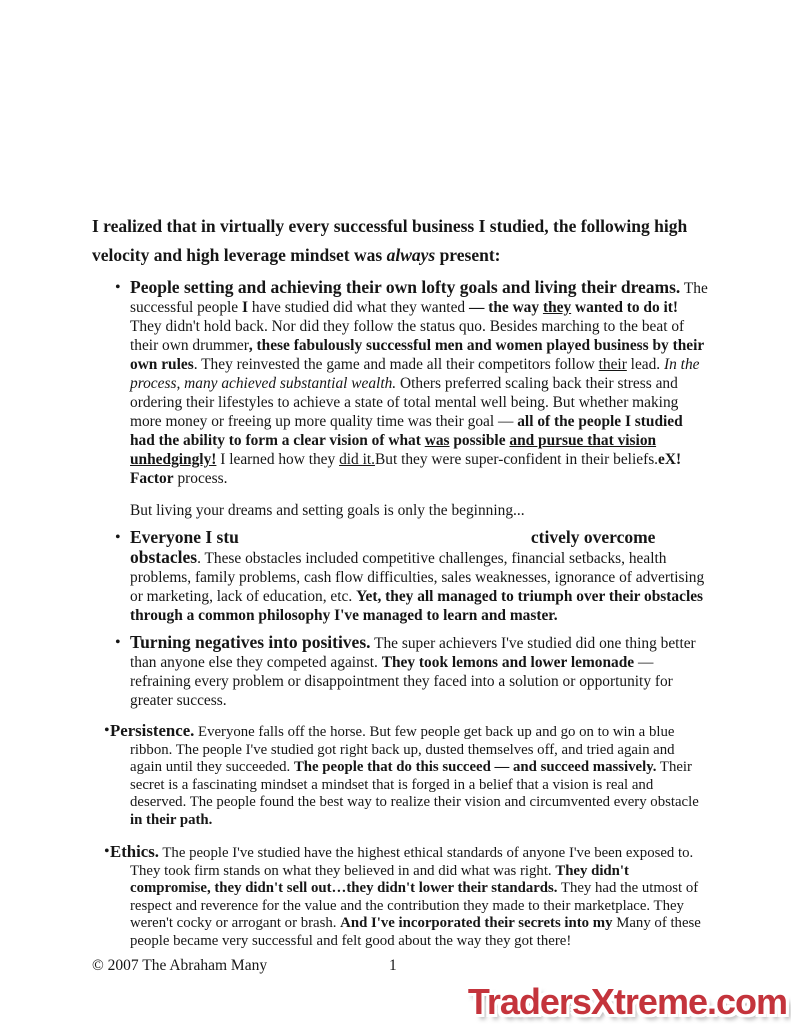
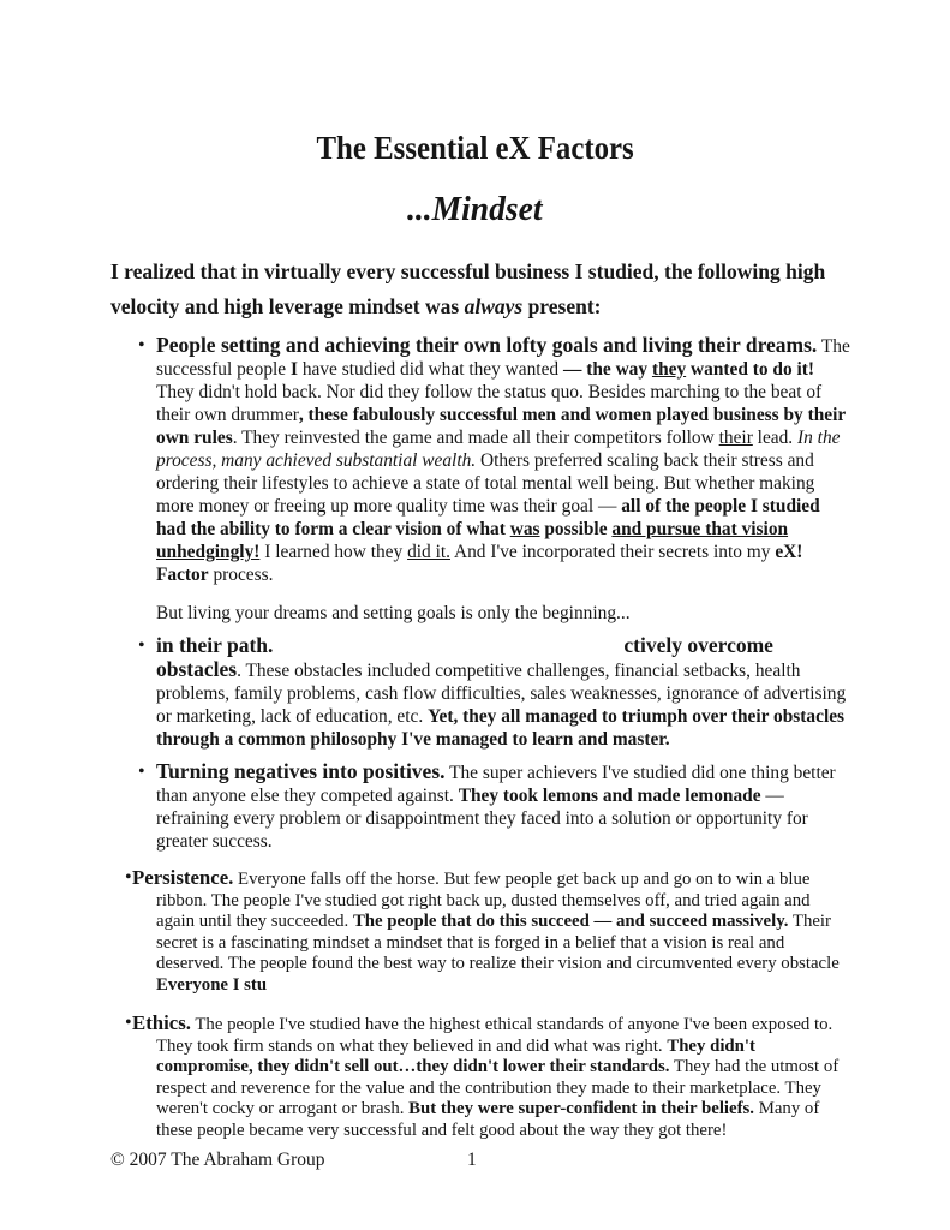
+ The Essential eX Factors
+ ...Mindset
  I realized that in virtually every successful business I studied, the following high velocity and high leverage mindset was always present:
  •
- People setting and achieving their own lofty goals and living their dreams. The successful people I have studied did what they wanted — the way they wanted to do it! They didn't hold back. Nor did they follow the status quo. Besides marching to the beat of their own drummer, these fabulously successful men and women played business by their own rules. They reinvested the game and made all their competitors follow their lead. In the process, many achieved substantial wealth. Others preferred scaling back their stress and ordering their lifestyles to achieve a state of total mental well being. But whether making more money or freeing up more quality time was their goal — all of the people I studied had the ability to form a clear vision of what was possible and pursue that vision unhedgingly! I learned how they did it.But they were super-confident in their beliefs.eX! Factor process.
+ People setting and achieving their own lofty goals and living their dreams. The successful people I have studied did what they wanted — the way they wanted to do it! They didn't hold back. Nor did they follow the status quo. Besides marching to the beat of their own drummer, these fabulously successful men and women played business by their own rules. They reinvested the game and made all their competitors follow their lead. In the process, many achieved substantial wealth. Others preferred scaling back their stress and ordering their lifestyles to achieve a state of total mental well being. But whether making more money or freeing up more quality time was their goal — all of the people I studied had the ability to form a clear vision of what was possible and pursue that vision unhedgingly! I learned how they did it. And I've incorporated their secrets into my eX! Factor process.
  But living your dreams and setting goals is only the beginning...
  •
- Everyone I stu ctively overcome obstacles. These obstacles included competitive challenges, financial setbacks, health problems, family problems, cash flow difficulties, sales weaknesses, ignorance of advertising or marketing, lack of education, etc. Yet, they all managed to triumph over their obstacles through a common philosophy I've managed to learn and master.
+ in their path. ctively overcome obstacles. These obstacles included competitive challenges, financial setbacks, health problems, family problems, cash flow difficulties, sales weaknesses, ignorance of advertising or marketing, lack of education, etc. Yet, they all managed to triumph over their obstacles through a common philosophy I've managed to learn and master.
  •
- Turning negatives into positives. The super achievers I've studied did one thing better than anyone else they competed against. They took lemons and lower lemonade — refraining every problem or disappointment they faced into a solution or opportunity for greater success.
+ Turning negatives into positives. The super achievers I've studied did one thing better than anyone else they competed against. They took lemons and made lemonade — refraining every problem or disappointment they faced into a solution or opportunity for greater success.
  •
- Persistence. Everyone falls off the horse. But few people get back up and go on to win a blue ribbon. The people I've studied got right back up, dusted themselves off, and tried again and again until they succeeded. The people that do this succeed — and succeed massively. Their secret is a fascinating mindset a mindset that is forged in a belief that a vision is real and deserved. The people found the best way to realize their vision and circumvented every obstacle in their path.
+ Persistence. Everyone falls off the horse. But few people get back up and go on to win a blue ribbon. The people I've studied got right back up, dusted themselves off, and tried again and again until they succeeded. The people that do this succeed — and succeed massively. Their secret is a fascinating mindset a mindset that is forged in a belief that a vision is real and deserved. The people found the best way to realize their vision and circumvented every obstacle Everyone I stu
  •
- Ethics. The people I've studied have the highest ethical standards of anyone I've been exposed to. They took firm stands on what they believed in and did what was right. They didn't compromise, they didn't sell out…they didn't lower their standards. They had the utmost of respect and reverence for the value and the contribution they made to their marketplace. They weren't cocky or arrogant or brash. And I've incorporated their secrets into my Many of these people became very successful and felt good about the way they got there!
+ Ethics. The people I've studied have the highest ethical standards of anyone I've been exposed to. They took firm stands on what they believed in and did what was right. They didn't compromise, they didn't sell out…they didn't lower their standards. They had the utmost of respect and reverence for the value and the contribution they made to their marketplace. They weren't cocky or arrogant or brash. But they were super-confident in their beliefs. Many of these people became very successful and felt good about the way they got there!
- © 2007 The Abraham Many
+ © 2007 The Abraham Group
  1
- TradersXtreme.com
